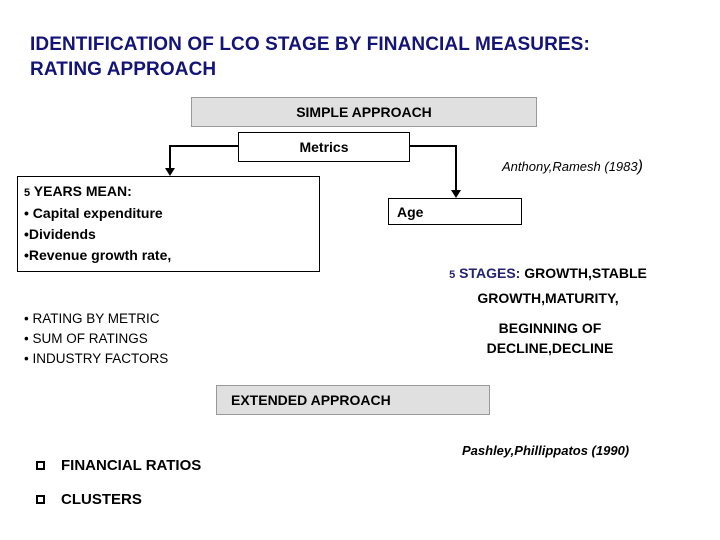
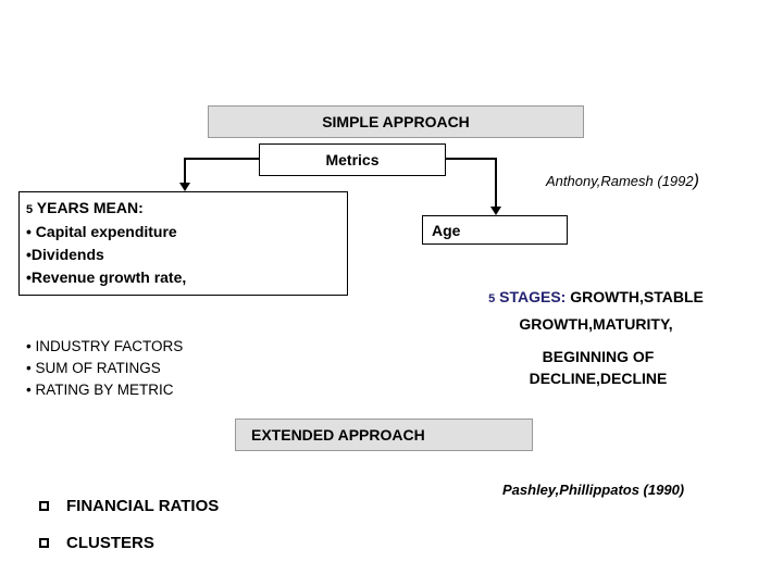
- IDENTIFICATION OF LCO STAGE BY FINANCIAL MEASURES: RATING APPROACH
  SIMPLE APPROACH
  Metrics
  5 YEARS MEAN:
  • Capital expenditure
  •Dividends
  •Revenue growth rate,
  Age
- Anthony,Ramesh (1983)
+ Anthony,Ramesh (1992)
  5 STAGES: GROWTH,STABLE
  GROWTH,MATURITY,
  BEGINNING OF
  DECLINE,DECLINE
- • RATING BY METRIC
+ • INDUSTRY FACTORS
  • SUM OF RATINGS
- • INDUSTRY FACTORS
+ • RATING BY METRIC
  EXTENDED APPROACH
  FINANCIAL RATIOS
  CLUSTERS
  Pashley,Phillippatos (1990)
